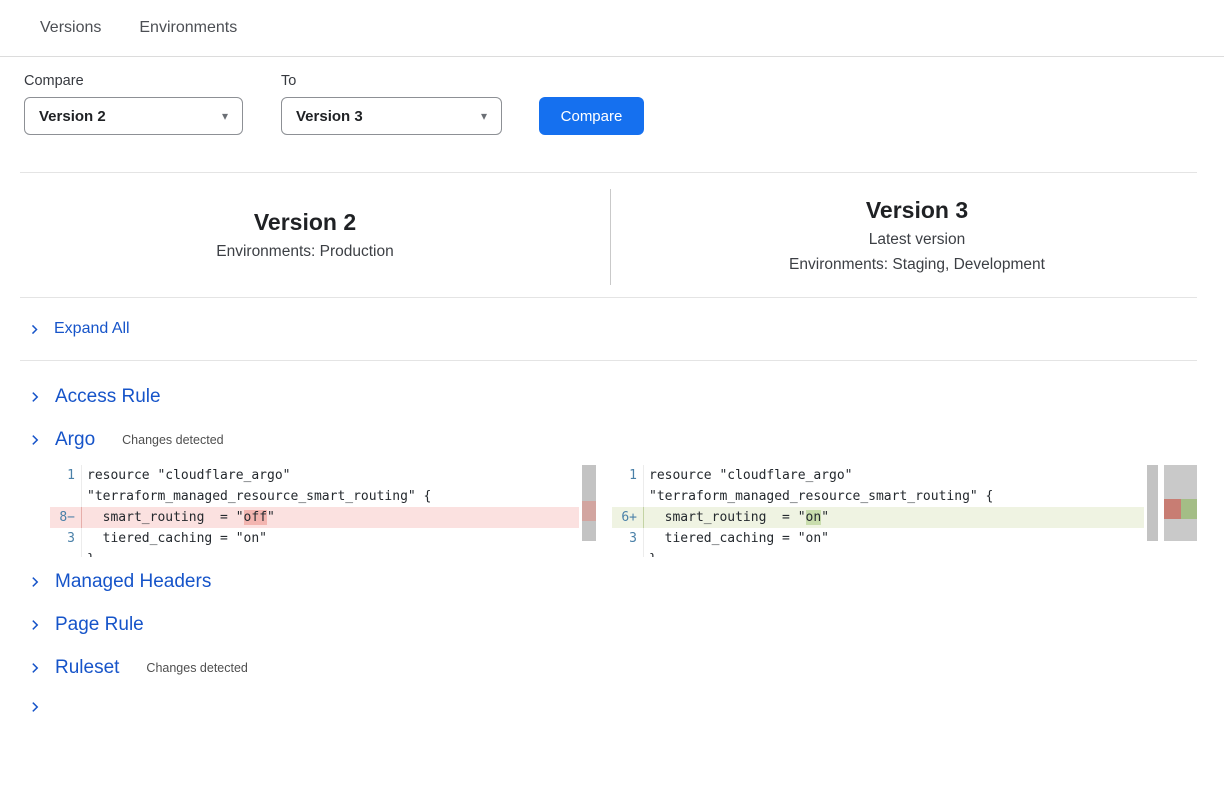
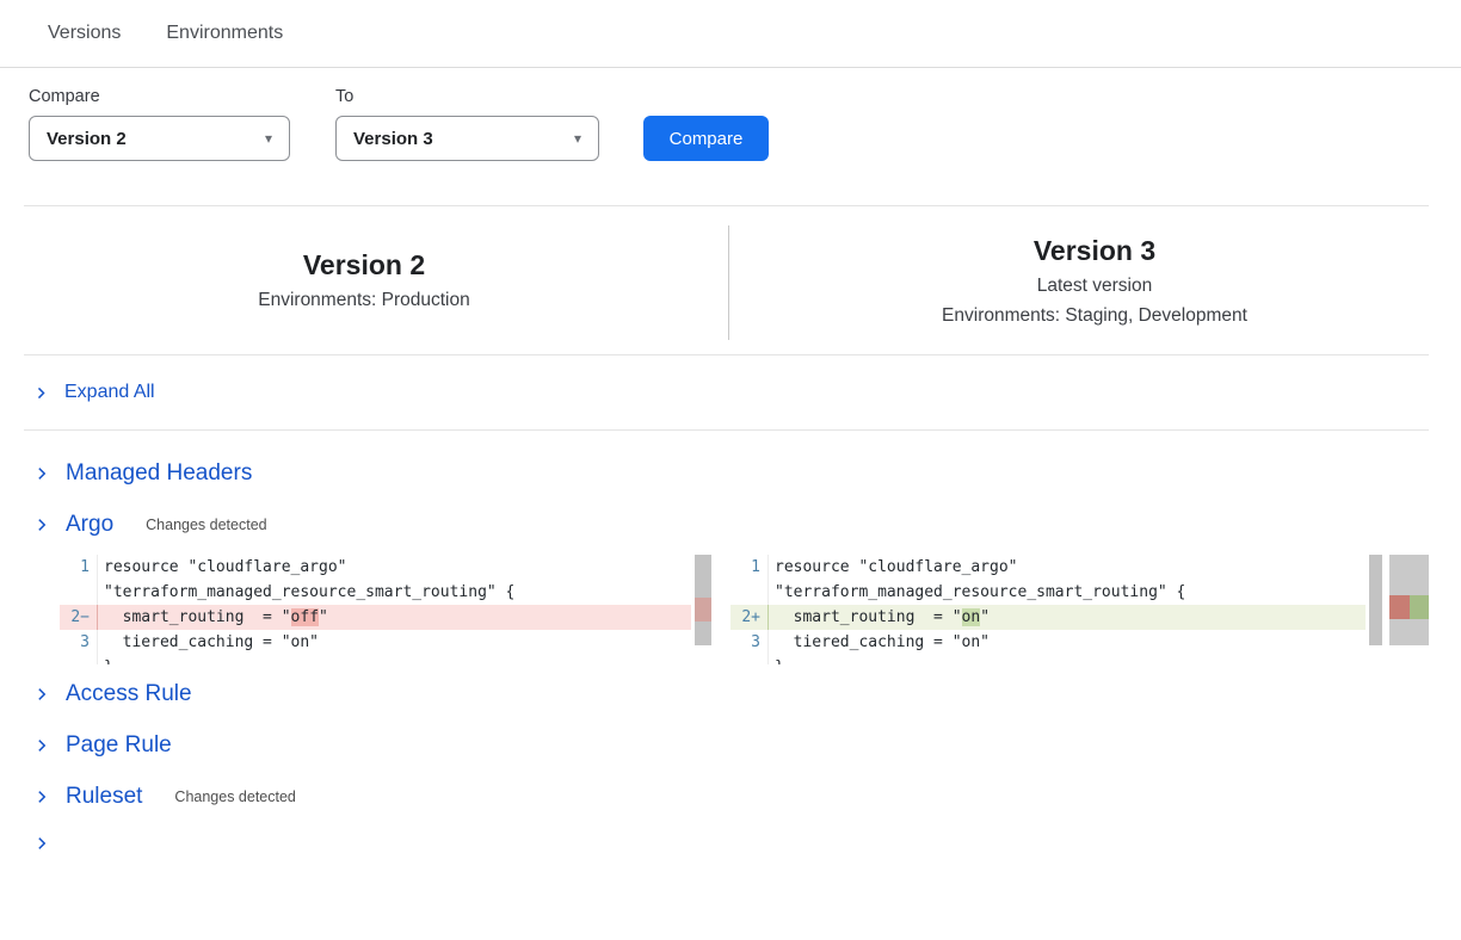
  Versions
  Environments
  Compare
  Version 2
  ▾
  To
  Version 3
  ▾
  Compare
  Version 2
  Environments: Production
  Version 3
  Latest version
  Environments: Staging, Development
  Expand All
- Access Rule
+ Managed Headers
  Argo
  Changes detected
  1
  resource "cloudflare_argo"
  "terraform_managed_resource_smart_routing" {
- 8−
+ 2−
  smart_routing = "off"
  3
  tiered_caching = "on"
  1
  resource "cloudflare_argo"
  "terraform_managed_resource_smart_routing" {
- 6+
+ 2+
  smart_routing = "on"
  3
  tiered_caching = "on"
- Managed Headers
+ Access Rule
  Page Rule
  Ruleset
  Changes detected
